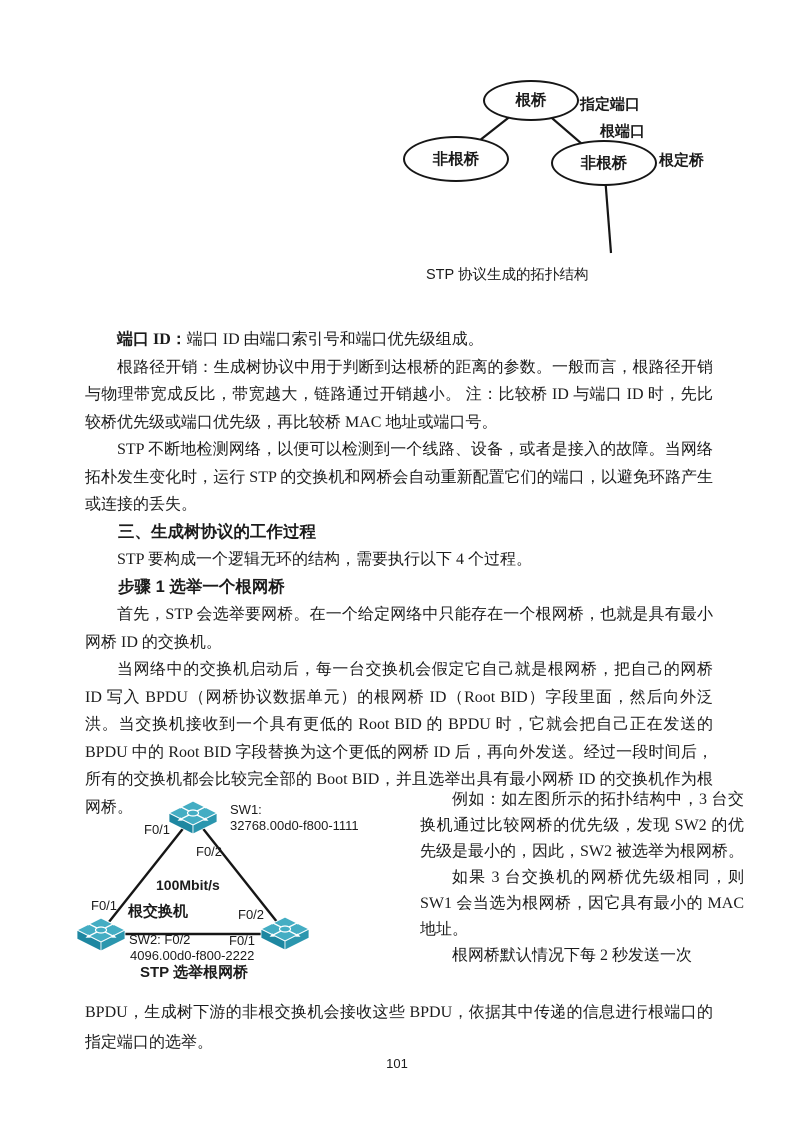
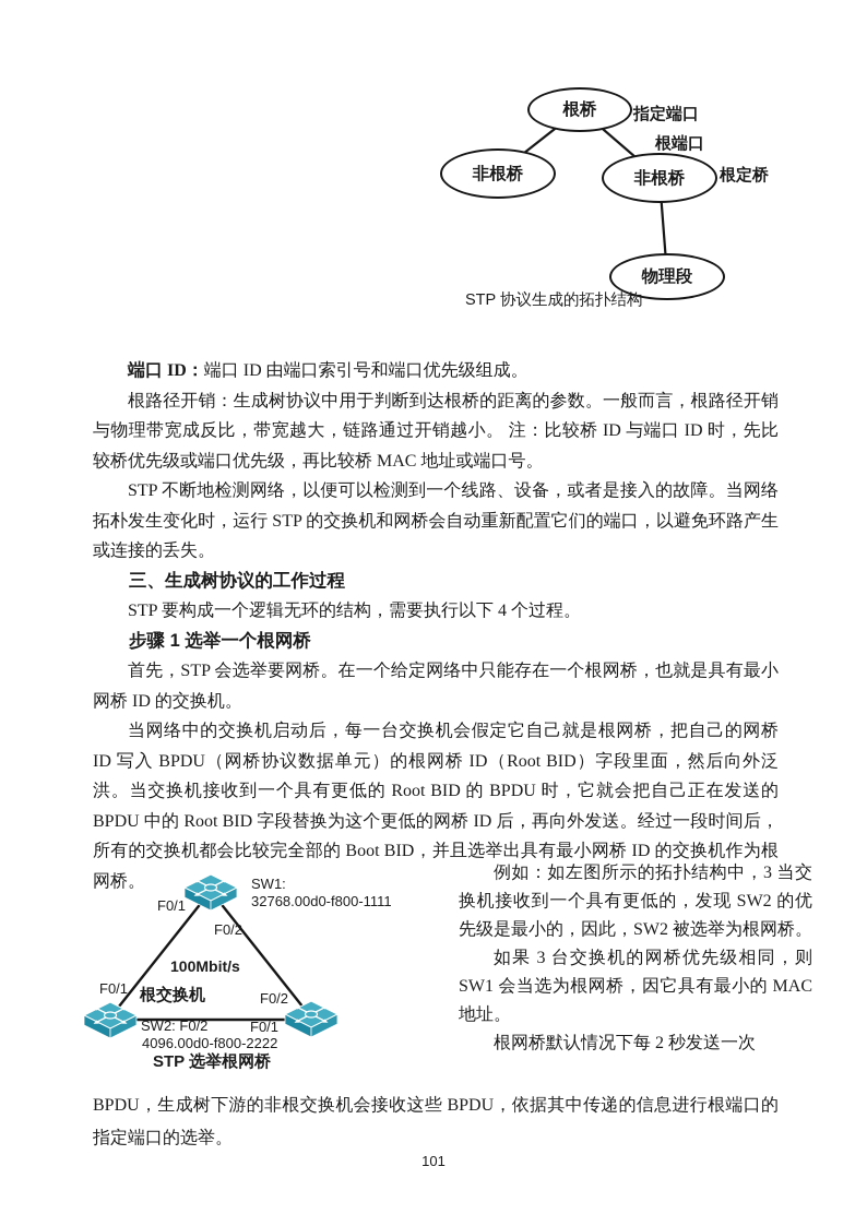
  根桥
  非根桥
  非根桥
+ 物理段
  指定端口
  根端口
  根定桥
  STP 协议生成的拓扑结构
  端口 ID：端口 ID 由端口索引号和端口优先级组成。
  根路径开销：生成树协议中用于判断到达根桥的距离的参数。一般而言，根路径开销与物理带宽成反比，带宽越大，链路通过开销越小。 注：比较桥 ID 与端口 ID 时，先比较桥优先级或端口优先级，再比较桥 MAC 地址或端口号。
  STP 不断地检测网络，以便可以检测到一个线路、设备，或者是接入的故障。当网络拓朴发生变化时，运行 STP 的交换机和网桥会自动重新配置它们的端口，以避免环路产生或连接的丢失。
  三、生成树协议的工作过程
  STP 要构成一个逻辑无环的结构，需要执行以下 4 个过程。
  步骤 1 选举一个根网桥
  首先，STP 会选举要网桥。在一个给定网络中只能存在一个根网桥，也就是具有最小网桥 ID 的交换机。
  当网络中的交换机启动后，每一台交换机会假定它自己就是根网桥，把自己的网桥 ID 写入 BPDU（网桥协议数据单元）的根网桥 ID（Root BID）字段里面，然后向外泛洪。当交换机接收到一个具有更低的 Root BID 的 BPDU 时，它就会把自己正在发送的 BPDU 中的 Root BID 字段替换为这个更低的网桥 ID 后，再向外发送。经过一段时间后，所有的交换机都会比较完全部的 Boot BID，并且选举出具有最小网桥 ID 的交换机作为根网桥。
  SW1:
  32768.00d0-f800-1111
  F0/1
  F0/2
  100Mbit/s
  F0/1
  根交换机
  F0/2
  SW2: F0/2
  F0/1
  4096.00d0-f800-2222
  STP 选举根网桥
- 例如：如左图所示的拓扑结构中，3 台交换机通过比较网桥的优先级，发现 SW2 的优先级是最小的，因此，SW2 被选举为根网桥。
+ 例如：如左图所示的拓扑结构中，3 当交换机接收到一个具有更低的，发现 SW2 的优先级是最小的，因此，SW2 被选举为根网桥。
  如果 3 台交换机的网桥优先级相同，则 SW1 会当选为根网桥，因它具有最小的 MAC 地址。
  根网桥默认情况下每 2 秒发送一次
  BPDU，生成树下游的非根交换机会接收这些 BPDU，依据其中传递的信息进行根端口的指定端口的选举。
  101
